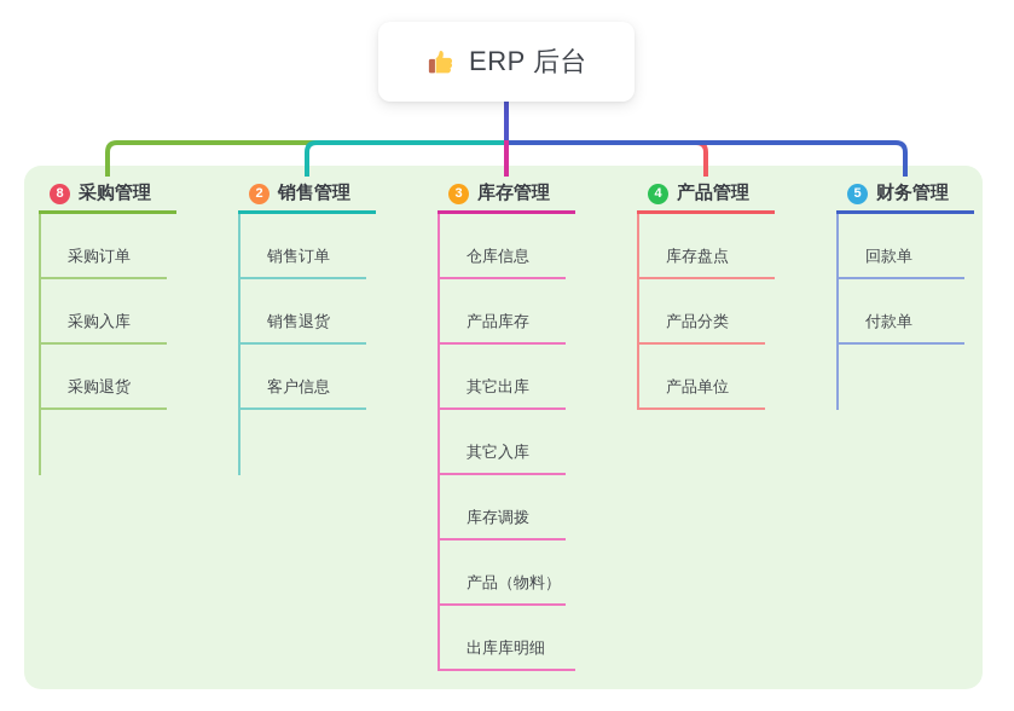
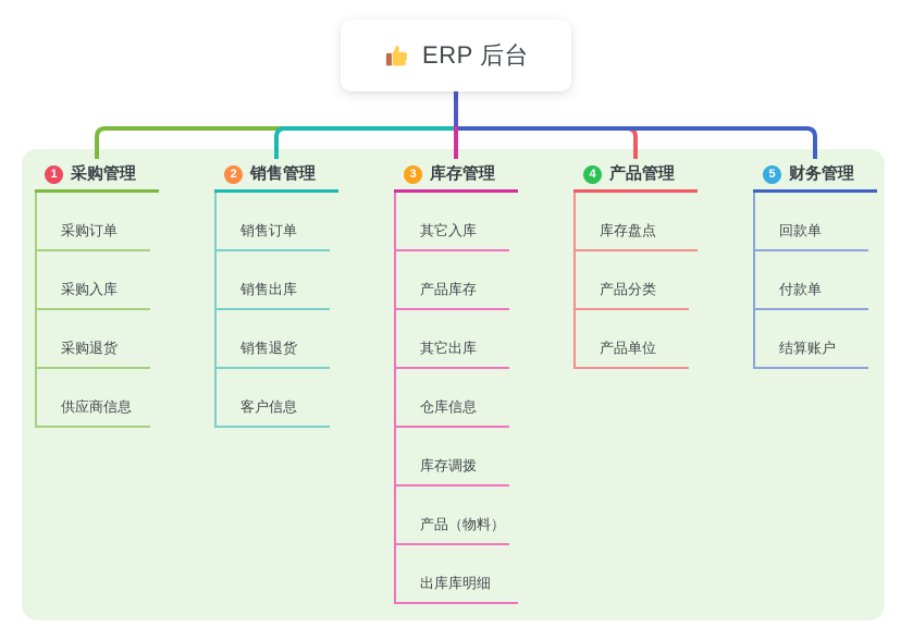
  ERP 后台
- 8
+ 1
  采购管理
  采购订单
  采购入库
  采购退货
+ 供应商信息
  2
  销售管理
  销售订单
+ 销售出库
  销售退货
  客户信息
  3
  库存管理
- 仓库信息
+ 其它入库
  产品库存
  其它出库
- 其它入库
+ 仓库信息
  库存调拨
  产品（物料）
  出库库明细
  4
  产品管理
  库存盘点
  产品分类
  产品单位
  5
  财务管理
  回款单
  付款单
+ 结算账户
